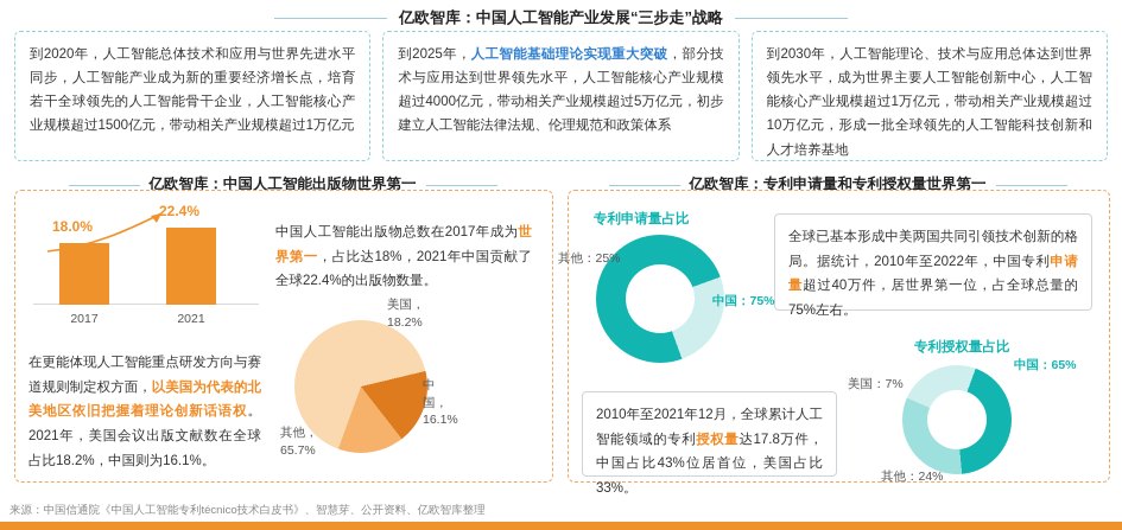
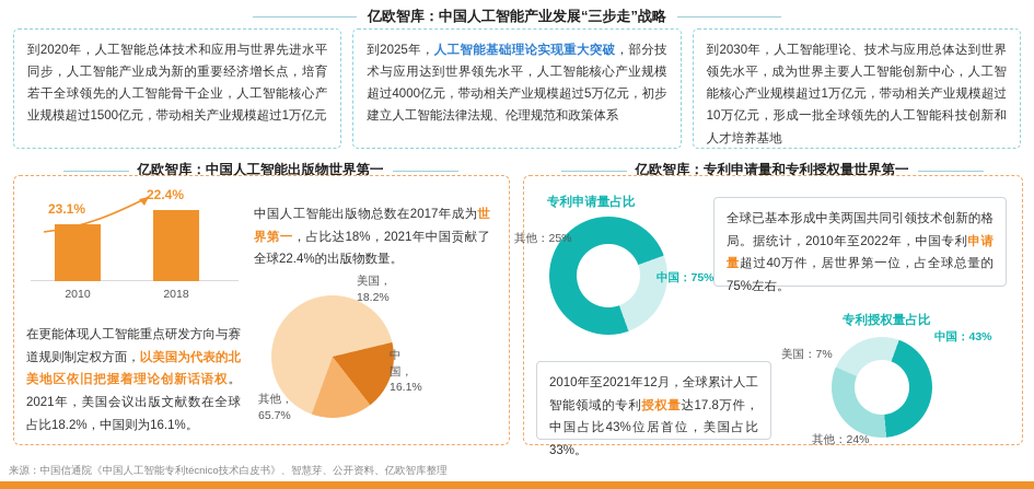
  亿欧智库：中国人工智能产业发展“三步走”战略
  到2020年，人工智能总体技术和应用与世界先进水平同步，人工智能产业成为新的重要经济增长点，培育若干全球领先的人工智能骨干企业，人工智能核心产业规模超过1500亿元，带动相关产业规模超过1万亿元
  到2025年，人工智能基础理论实现重大突破，部分技术与应用达到世界领先水平，人工智能核心产业规模超过4000亿元，带动相关产业规模超过5万亿元，初步建立人工智能法律法规、伦理规范和政策体系
  到2030年，人工智能理论、技术与应用总体达到世界领先水平，成为世界主要人工智能创新中心，人工智能核心产业规模超过1万亿元，带动相关产业规模超过10万亿元，形成一批全球领先的人工智能科技创新和人才培养基地
  亿欧智库：中国人工智能出版物世界第一
  亿欧智库：专利申请量和专利授权量世界第一
- 2017
+ 2010
- 18.0%
+ 23.1%
- 2021
+ 2018
  22.4%
  中国人工智能出版物总数在2017年成为世界第一，占比达18%，2021年中国贡献了全球22.4%的出版物数量。
  在更能体现人工智能重点研发方向与赛道规则制定权方面，以美国为代表的北美地区依旧把握着理论创新话语权。2021年，美国会议出版文献数在全球占比18.2%，中国则为16.1%。
  其他，
  65.7%
  美国，
  18.2%
  中国，
  16.1%
  专利申请量占比
  专利授权量占比
  全球已基本形成中美两国共同引领技术创新的格局。据统计，2010年至2022年，中国专利申请量超过40万件，居世界第一位，占全球总量的75%左右。
  2010年至2021年12月，全球累计人工智能领域的专利授权量达17.8万件，中国占比43%位居首位，美国占比33%。
  来源：中国信通院《中国人工智能专利técnico技术白皮书》、智慧芽、公开资料、亿欧智库整理
  中国：75%
  其他：25%
- 中国：65%
+ 中国：43%
  美国：7%
  其他：24%
